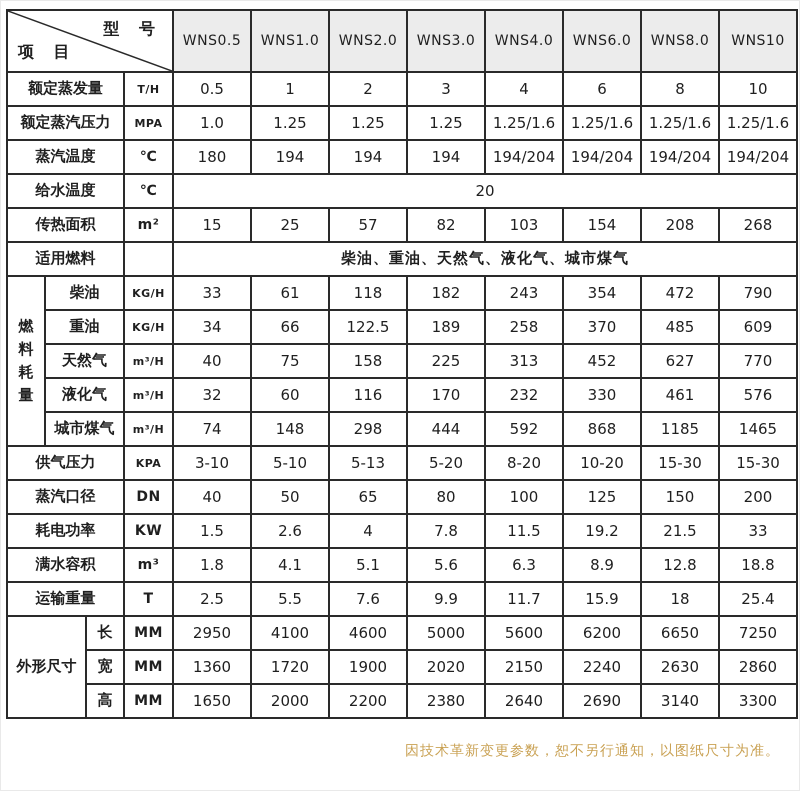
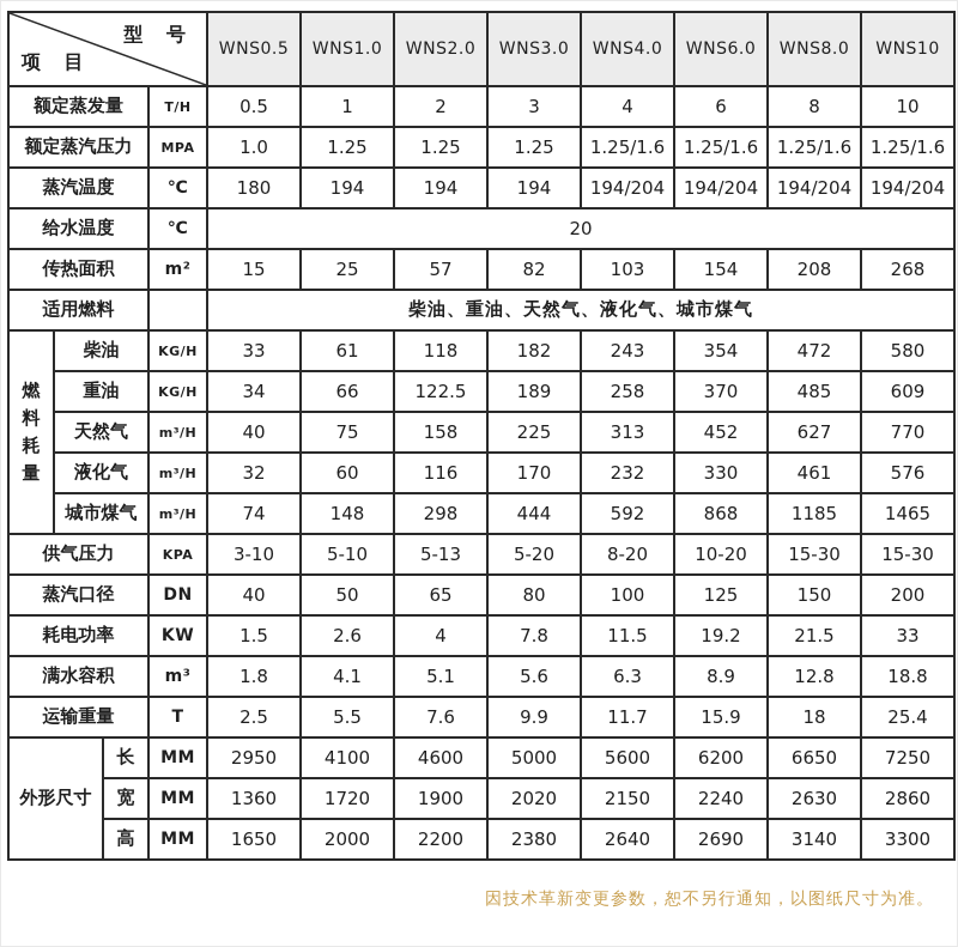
  型 号 项 目	WNS0.5	WNS1.0	WNS2.0	WNS3.0	WNS4.0	WNS6.0	WNS8.0	WNS10
  额定蒸发量	T/H	0.5	1	2	3	4	6	8	10
  额定蒸汽压力	MPA	1.0	1.25	1.25	1.25	1.25/1.6	1.25/1.6	1.25/1.6	1.25/1.6
  蒸汽温度	℃	180	194	194	194	194/204	194/204	194/204	194/204
  给水温度	℃	20
  传热面积	m²	15	25	57	82	103	154	208	268
  适用燃料		柴油、重油、天然气、液化气、城市煤气
- 燃料耗量	柴油	KG/H	33	61	118	182	243	354	472	790
+ 燃料耗量	柴油	KG/H	33	61	118	182	243	354	472	580
  重油	KG/H	34	66	122.5	189	258	370	485	609
  天然气	m³/H	40	75	158	225	313	452	627	770
  液化气	m³/H	32	60	116	170	232	330	461	576
  城市煤气	m³/H	74	148	298	444	592	868	1185	1465
  供气压力	KPA	3-10	5-10	5-13	5-20	8-20	10-20	15-30	15-30
  蒸汽口径	DN	40	50	65	80	100	125	150	200
  耗电功率	KW	1.5	2.6	4	7.8	11.5	19.2	21.5	33
  满水容积	m³	1.8	4.1	5.1	5.6	6.3	8.9	12.8	18.8
  运输重量	T	2.5	5.5	7.6	9.9	11.7	15.9	18	25.4
  外形尺寸	长	MM	2950	4100	4600	5000	5600	6200	6650	7250
  宽	MM	1360	1720	1900	2020	2150	2240	2630	2860
  高	MM	1650	2000	2200	2380	2640	2690	3140	3300
  因技术革新变更参数，恕不另行通知，以图纸尺寸为准。
